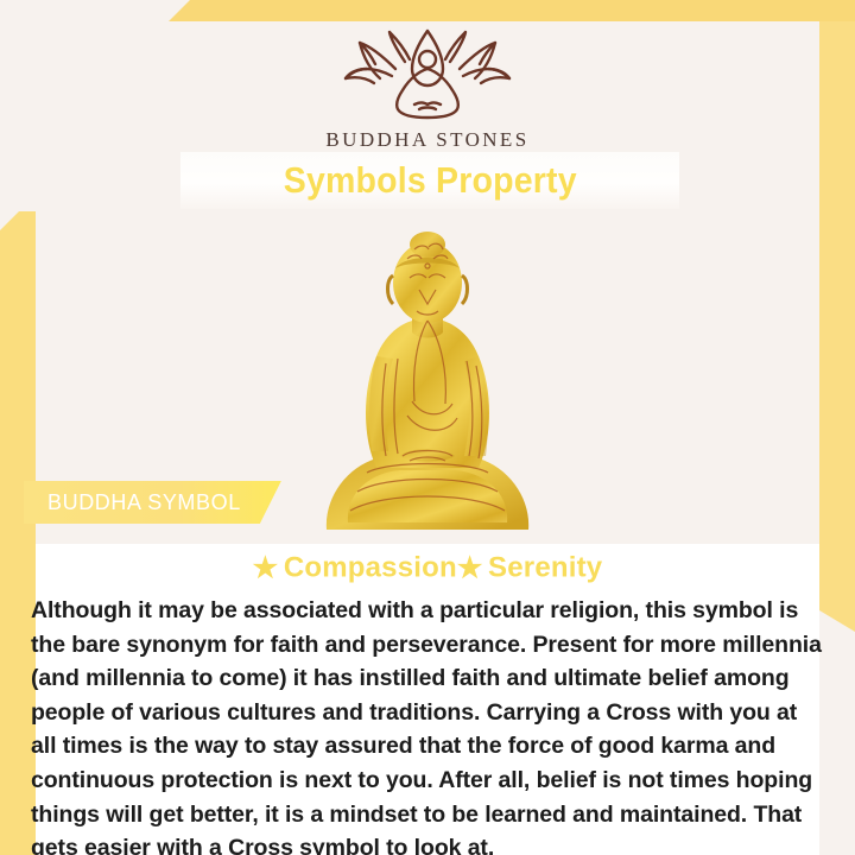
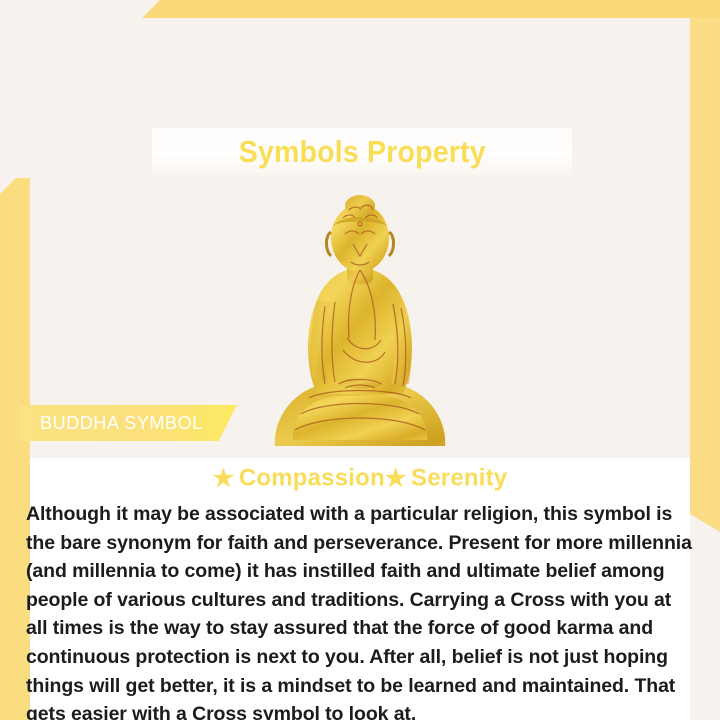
- BUDDHA STONES
  Symbols Property
  BUDDHA SYMBOL
  ★ Compassion★ Serenity
- Although it may be associated with a particular religion, this symbol is the bare synonym for faith and perseverance. Present for more millennia (and millennia to come) it has instilled faith and ultimate belief among people of various cultures and traditions. Carrying a Cross with you at all times is the way to stay assured that the force of good karma and continuous protection is next to you. After all, belief is not times hoping things will get better, it is a mindset to be learned and maintained. That gets easier with a Cross symbol to look at.
+ Although it may be associated with a particular religion, this symbol is the bare synonym for faith and perseverance. Present for more millennia (and millennia to come) it has instilled faith and ultimate belief among people of various cultures and traditions. Carrying a Cross with you at all times is the way to stay assured that the force of good karma and continuous protection is next to you. After all, belief is not just hoping things will get better, it is a mindset to be learned and maintained. That gets easier with a Cross symbol to look at.
